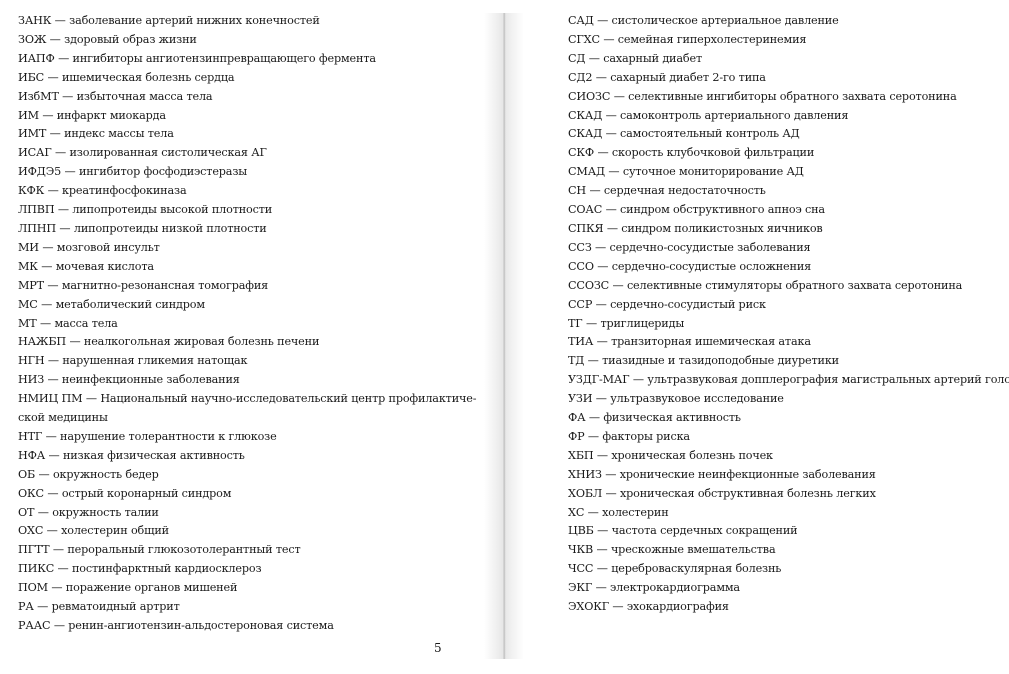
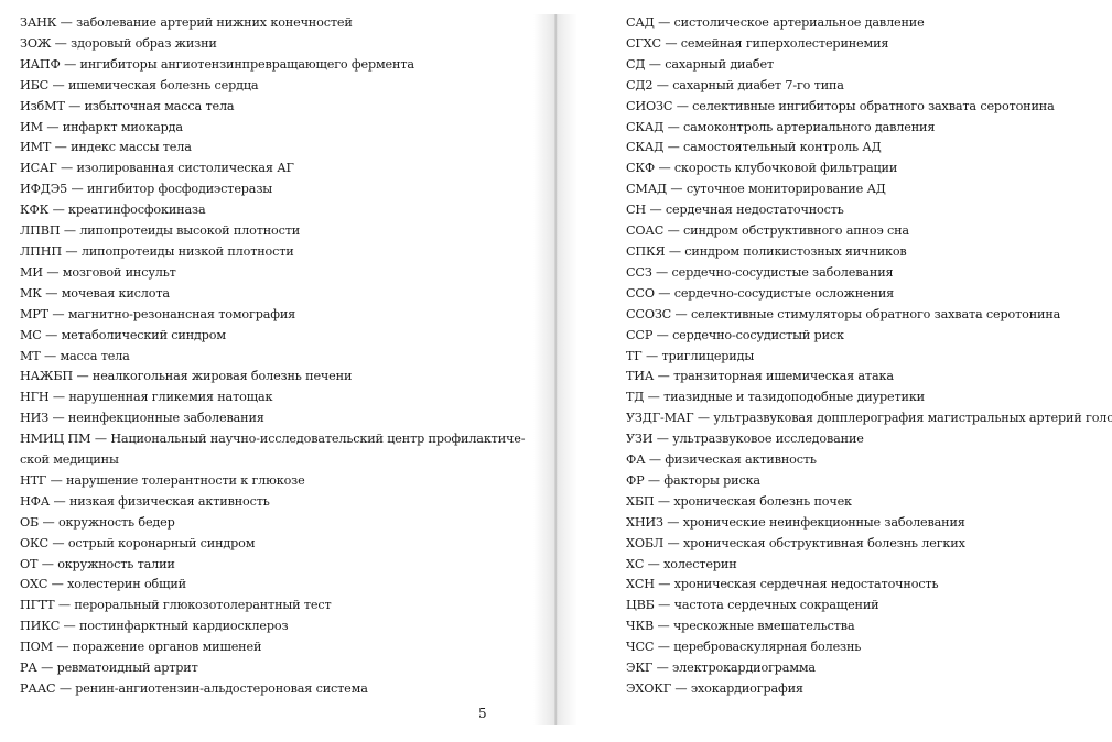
  ЗАНК — заболевание артерий нижних конечностей
  ЗОЖ — здоровый образ жизни
  ИАПФ — ингибиторы ангиотензинпревращающего фермента
  ИБС — ишемическая болезнь сердца
  ИзбМТ — избыточная масса тела
  ИМ — инфаркт миокарда
  ИМТ — индекс массы тела
  ИСАГ — изолированная систолическая АГ
  ИФДЭ5 — ингибитор фосфодиэстеразы
  КФК — креатинфосфокиназа
  ЛПВП — липопротеиды высокой плотности
  ЛПНП — липопротеиды низкой плотности
  МИ — мозговой инсульт
  МК — мочевая кислота
  МРТ — магнитно-резонансная томография
  МС — метаболический синдром
  МТ — масса тела
  НАЖБП — неалкогольная жировая болезнь печени
  НГН — нарушенная гликемия натощак
  НИЗ — неинфекционные заболевания
  НМИЦ ПМ — Национальный научно-исследовательский центр профилактиче-
  ской медицины
  НТГ — нарушение толерантности к глюкозе
  НФА — низкая физическая активность
  ОБ — окружность бедер
  ОКС — острый коронарный синдром
  ОТ — окружность талии
  ОХС — холестерин общий
  ПГТТ — пероральный глюкозотолерантный тест
  ПИКС — постинфарктный кардиосклероз
  ПОМ — поражение органов мишеней
  РА — ревматоидный артрит
  РААС — ренин-ангиотензин-альдостероновая система
  5
  САД — систолическое артериальное давление
  СГХС — семейная гиперхолестеринемия
  СД — сахарный диабет
- СД2 — сахарный диабет 2-го типа
+ СД2 — сахарный диабет 7-го типа
  СИОЗС — селективные ингибиторы обратного захвата серотонина
  СКАД — самоконтроль артериального давления
  СКАД — самостоятельный контроль АД
  СКФ — скорость клубочковой фильтрации
  СМАД — суточное мониторирование АД
  СН — сердечная недостаточность
  СОАС — синдром обструктивного апноэ сна
  СПКЯ — синдром поликистозных яичников
  ССЗ — сердечно-сосудистые заболевания
  ССО — сердечно-сосудистые осложнения
  ССОЗС — селективные стимуляторы обратного захвата серотонина
  ССР — сердечно-сосудистый риск
  ТГ — триглицериды
  ТИА — транзиторная ишемическая атака
  ТД — тиазидные и тазидоподобные диуретики
  УЗДГ-МАГ — ультразвуковая допплерография магистральных артерий голо
  УЗИ — ультразвуковое исследование
  ФА — физическая активность
  ФР — факторы риска
  ХБП — хроническая болезнь почек
  ХНИЗ — хронические неинфекционные заболевания
  ХОБЛ — хроническая обструктивная болезнь легких
  ХС — холестерин
+ ХСН — хроническая сердечная недостаточность
  ЦВБ — частота сердечных сокращений
  ЧКВ — чрескожные вмешательства
  ЧСС — цереброваскулярная болезнь
  ЭКГ — электрокардиограмма
  ЭХОКГ — эхокардиография
